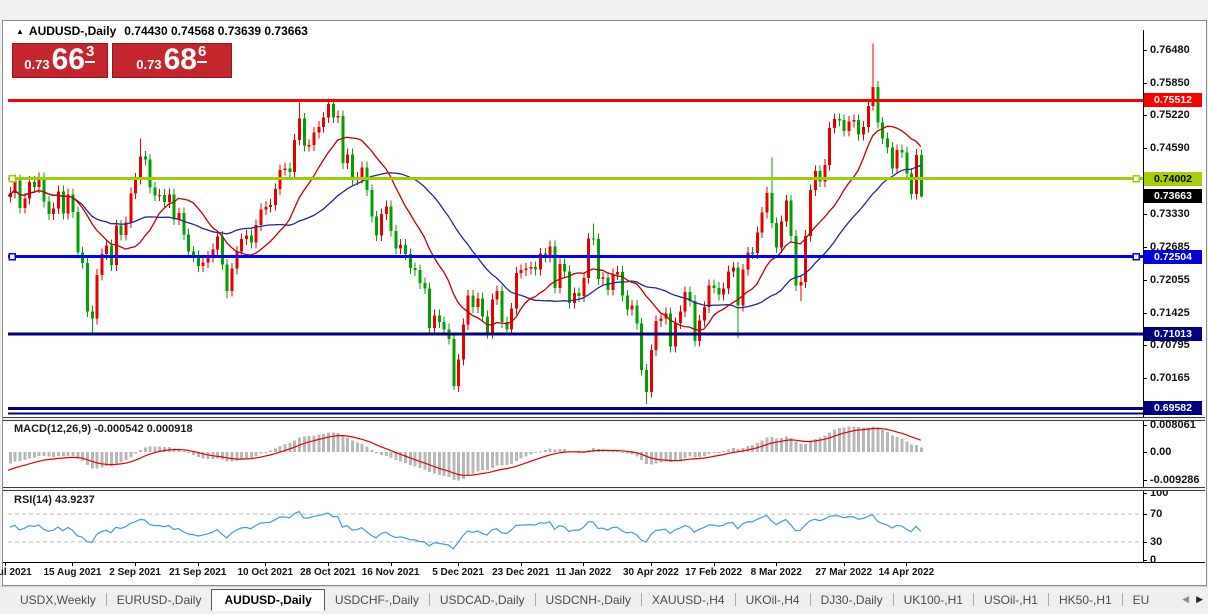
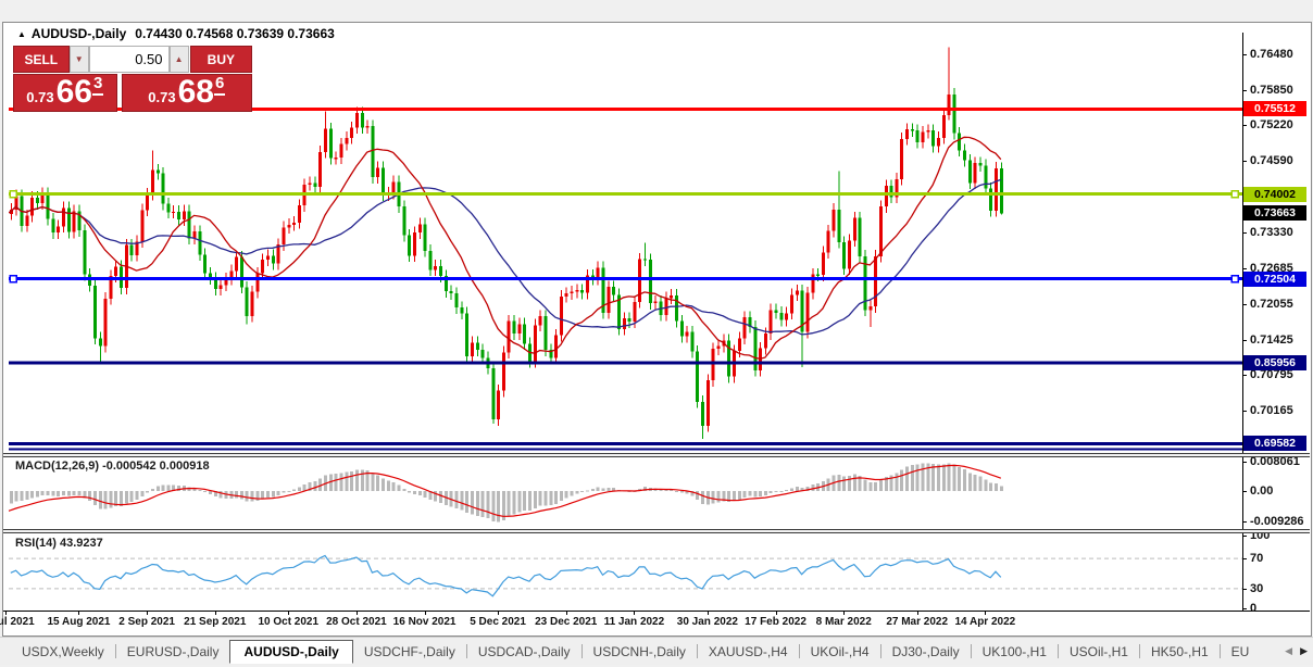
  ▲ AUDUSD-,Daily 0.74430 0.74568 0.73639 0.73663
+ SELL
+ ▼
+ 0.50
+ ▲
+ BUY
  0.73
  66
  3
  0.73
  68
  6
  MACD(12,26,9) -0.000542 0.000918
  RSI(14) 43.9237
  0.76480
  0.75850
  0.75220
  0.74590
  0.73330
  0.72685
  0.72055
  0.71425
  0.70795
  0.70165
  0.008061
  0.00
  -0.009286
  100
  70
  30
  0
  0.75512
  0.74002
  0.73663
  0.72504
- 0.71013
+ 0.85956
  0.69582
  15 Aug 2021
  2 Sep 2021
  21 Sep 2021
  10 Oct 2021
  28 Oct 2021
  16 Nov 2021
  5 Dec 2021
  23 Dec 2021
  11 Jan 2022
- 30 Apr 2022
+ 30 Jan 2022
  17 Feb 2022
  8 Mar 2022
  27 Mar 2022
  14 Apr 2022
  USDX,Weekly
  EURUSD-,Daily
  AUDUSD-,Daily
  USDCHF-,Daily
  USDCAD-,Daily
  USDCNH-,Daily
  XAUUSD-,H4
  UKOil-,H4
  DJ30-,Daily
  UK100-,H1
  USOil-,H1
  HK50-,H1
  EU
  ◀
  ▶
